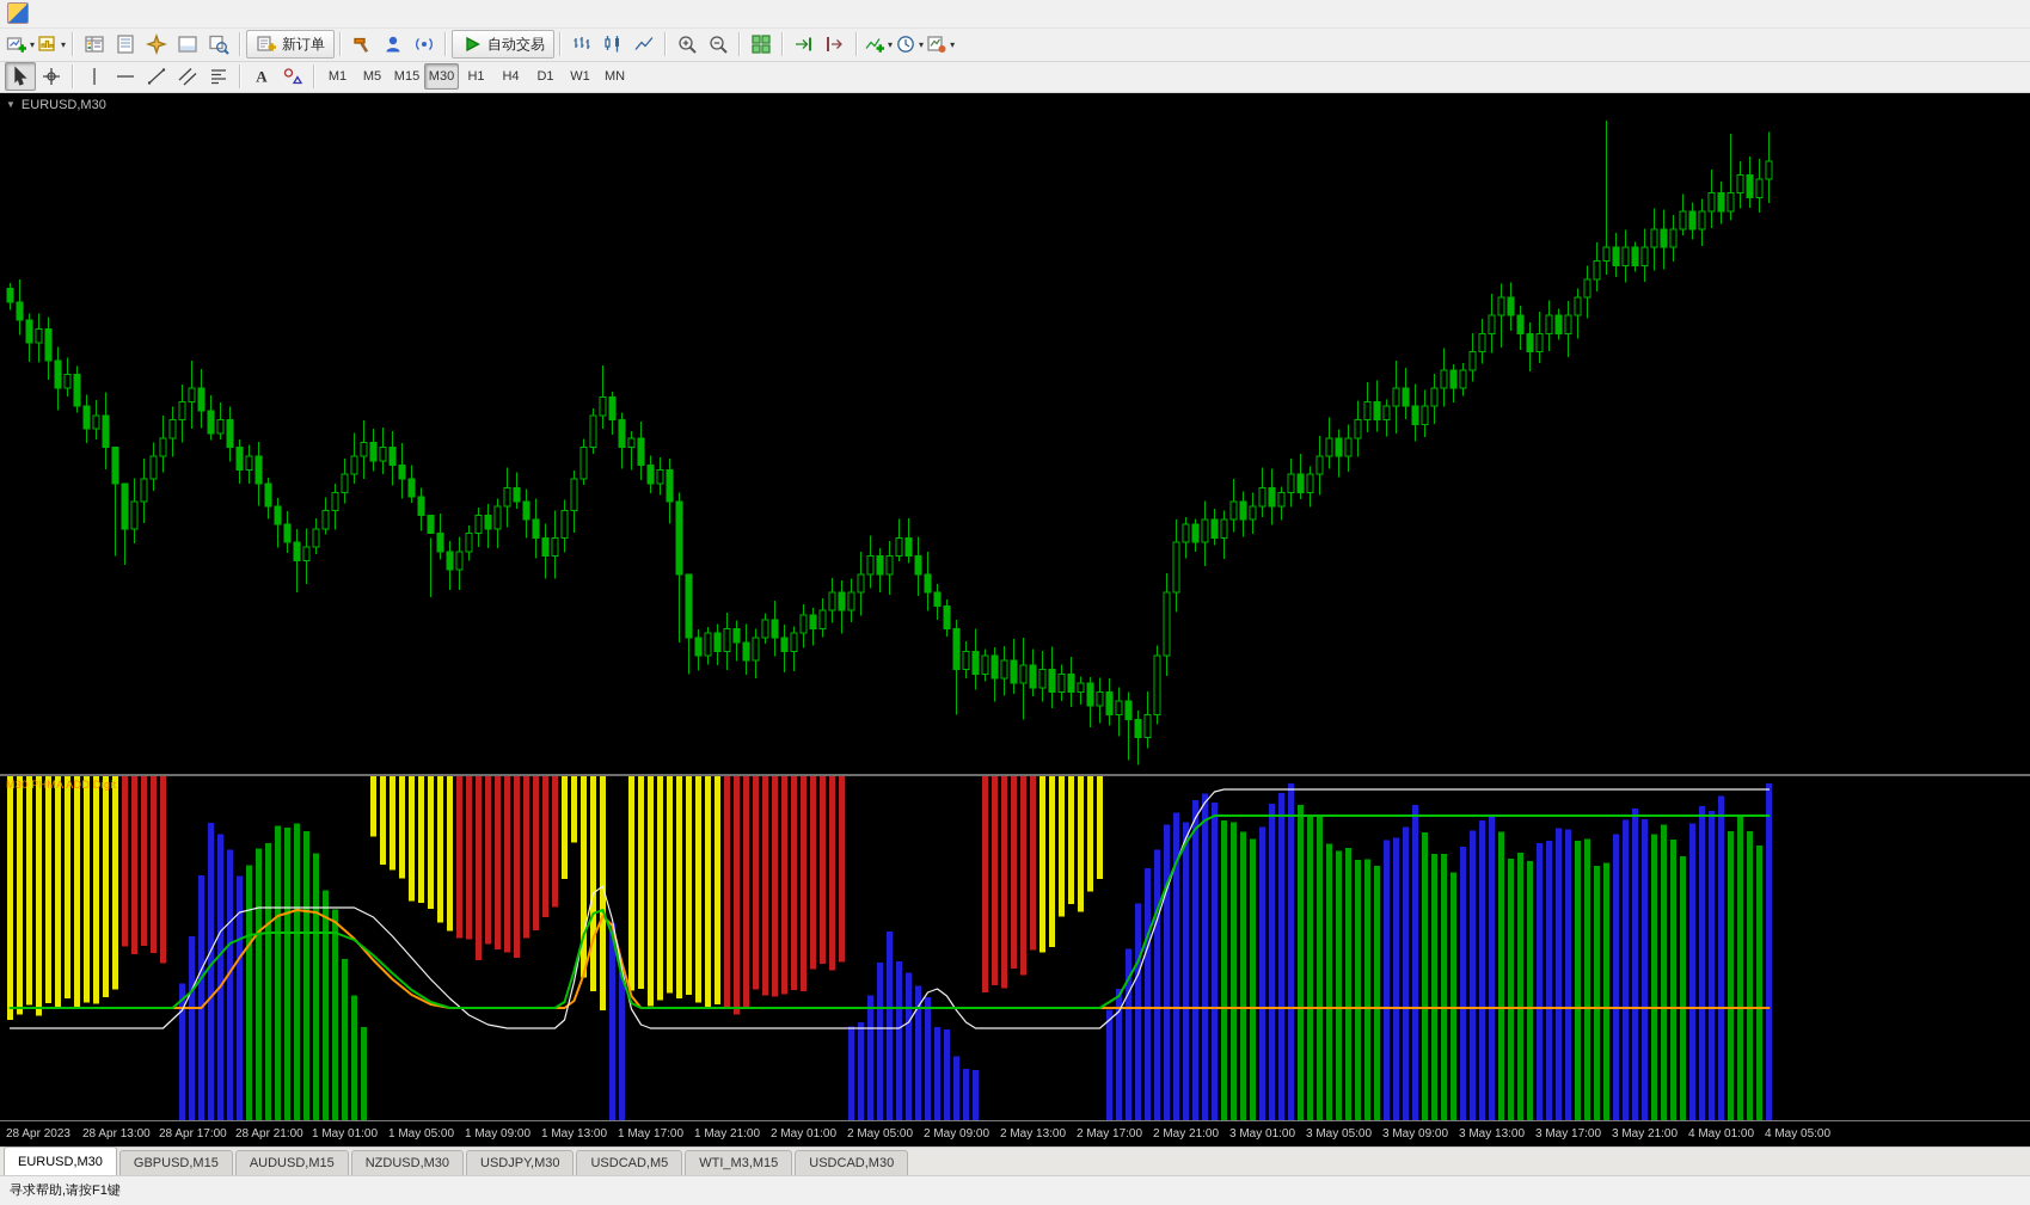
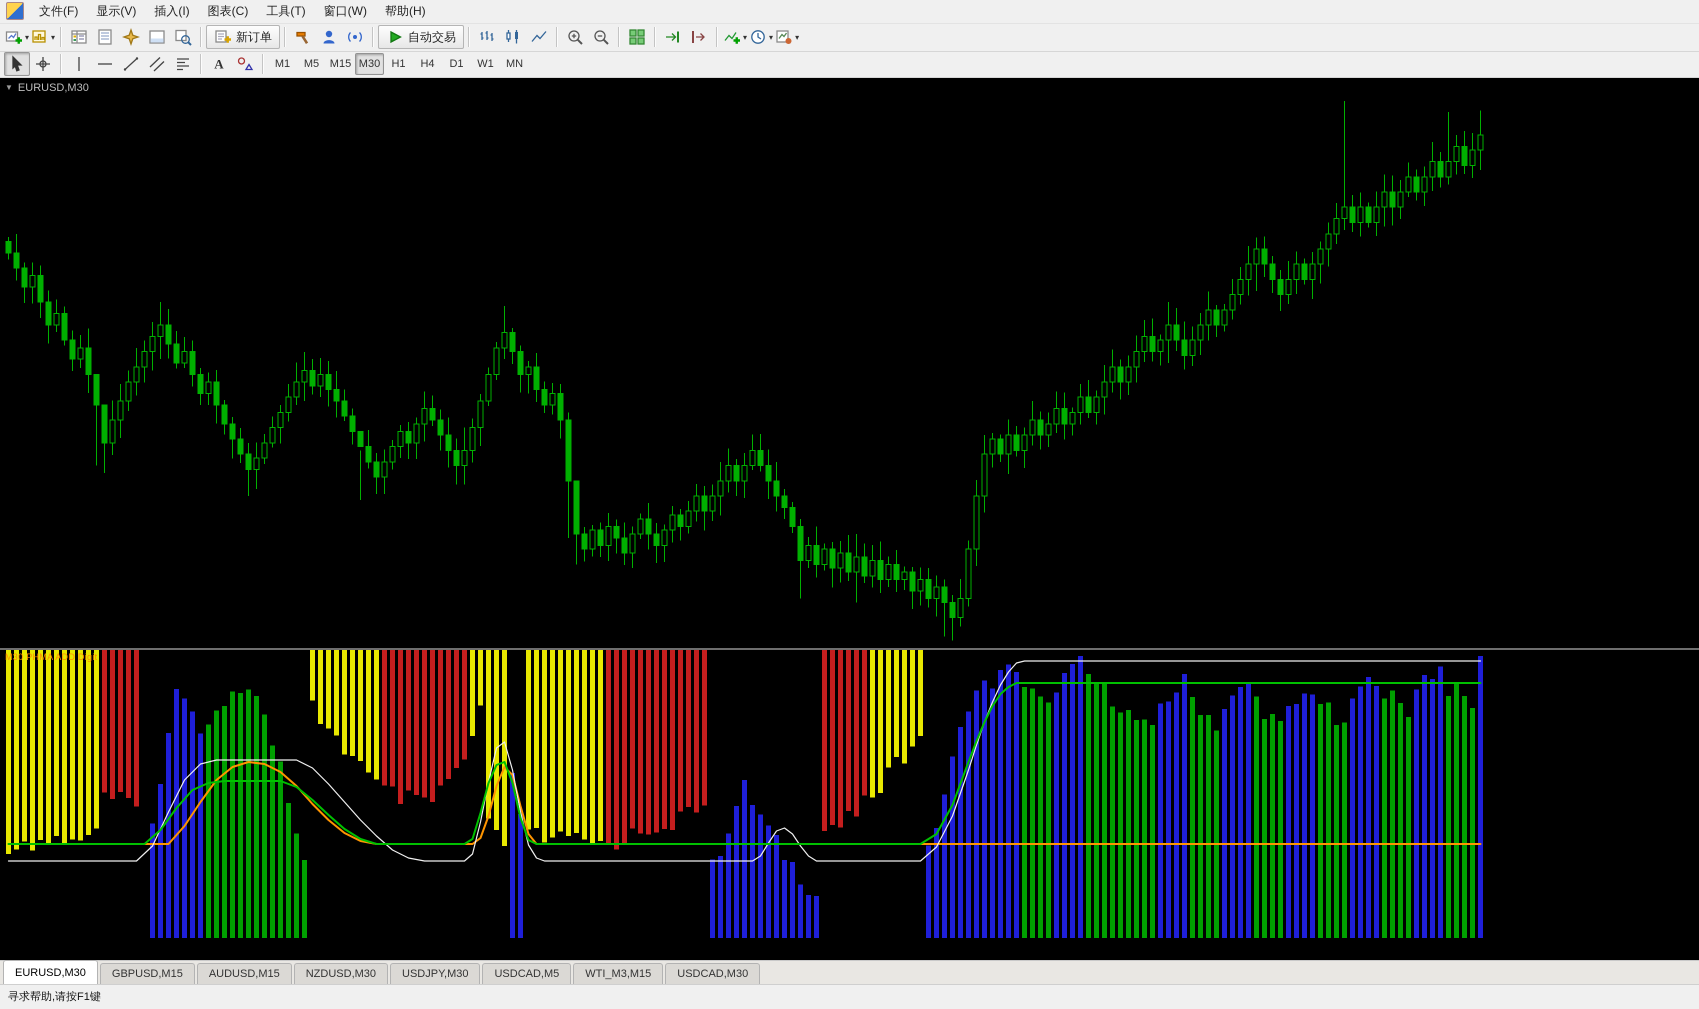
+ 文件(F)
+ 显示(V)
+ 插入(I)
+ 图表(C)
+ 工具(T)
+ 窗口(W)
+ 帮助(H)
  ▾
  ▾
  新订单
  自动交易
  ▾
  ▾
  ▾
  A
  M1
  M5
  M15
  M30
  H1
  H4
  D1
  W1
  MN
  ▼
  EURUSD,M30
  M30 PHMA ADD Digit
- 28 Apr 2023
- 28 Apr 13:00
- 28 Apr 17:00
- 28 Apr 21:00
- 1 May 01:00
- 1 May 05:00
- 1 May 09:00
- 1 May 13:00
- 1 May 17:00
- 1 May 21:00
- 2 May 01:00
- 2 May 05:00
- 2 May 09:00
- 2 May 13:00
- 2 May 17:00
- 2 May 21:00
- 3 May 01:00
- 3 May 05:00
- 3 May 09:00
- 3 May 13:00
- 3 May 17:00
- 3 May 21:00
- 4 May 01:00
- 4 May 05:00
  EURUSD,M30
  GBPUSD,M15
  AUDUSD,M15
  NZDUSD,M30
  USDJPY,M30
  USDCAD,M5
  WTI_M3,M15
  USDCAD,M30
  寻求帮助,请按F1键
